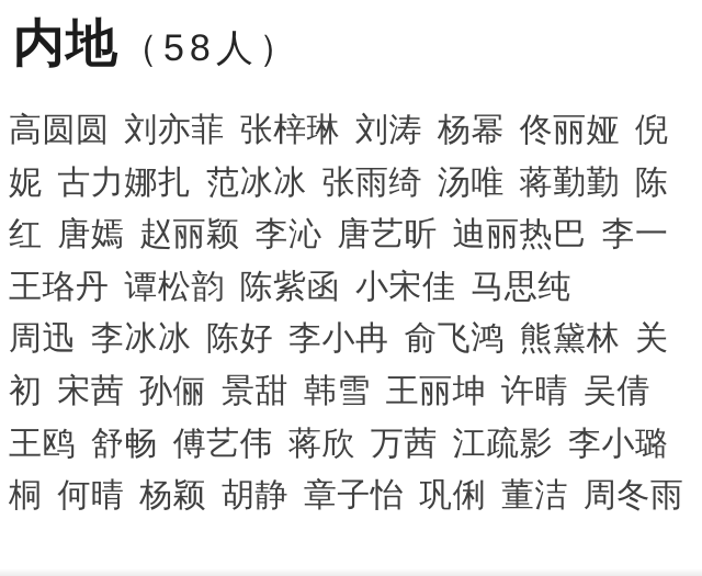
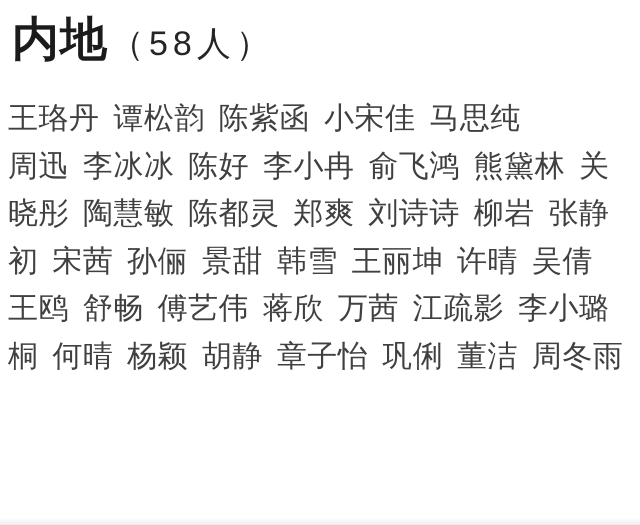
  内地（58人）
- 高圆圆 刘亦菲 张梓琳 刘涛 杨幂 佟丽娅 倪
- 妮 古力娜扎 范冰冰 张雨绮 汤唯 蒋勤勤 陈
- 红 唐嫣 赵丽颖 李沁 唐艺昕 迪丽热巴 李一
  王珞丹 谭松韵 陈紫函 小宋佳 马思纯
  周迅 李冰冰 陈好 李小冉 俞飞鸿 熊黛林 关
+ 晓彤 陶慧敏 陈都灵 郑爽 刘诗诗 柳岩 张静
  初 宋茜 孙俪 景甜 韩雪 王丽坤 许晴 吴倩
  王鸥 舒畅 傅艺伟 蒋欣 万茜 江疏影 李小璐
  桐 何晴 杨颖 胡静 章子怡 巩俐 董洁 周冬雨
